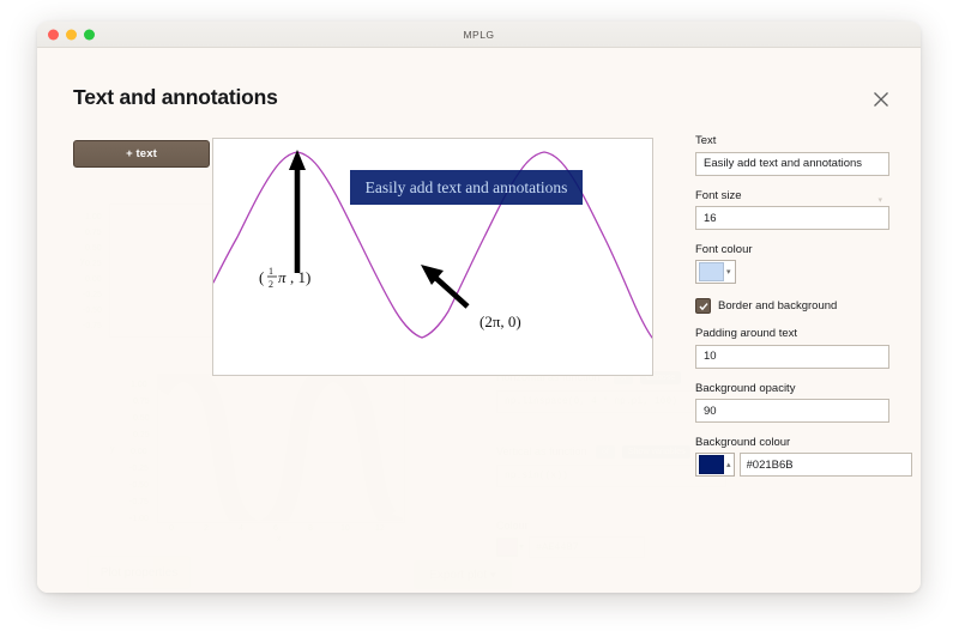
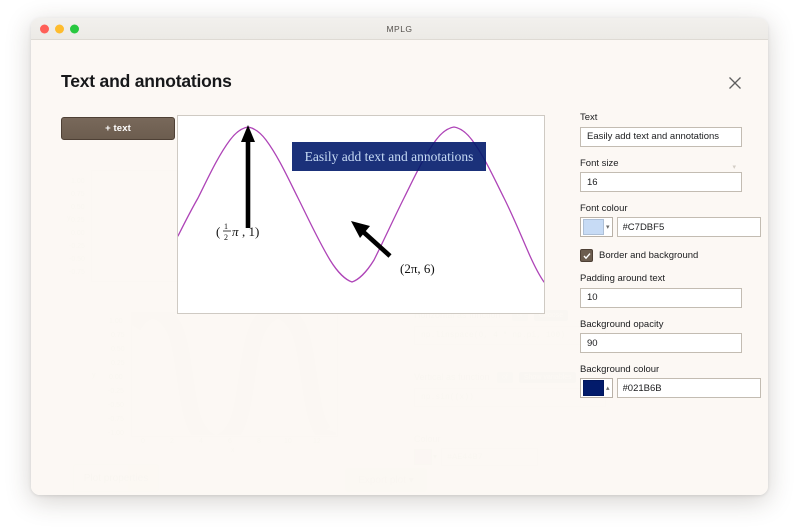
  MPLG
  Horizontal as function
  Text and annotations
  + text
  Easily add text and annotations
  (
  1
  2
  π
  , 1)
- (2π, 0)
+ (2π, 6)
  Text
  Easily add text and annotations
  Font size
  16
  Font colour
+ #C7DBF5
  Border and background
  Padding around text
  10
  Background opacity
  90
  Background colour
  #021B6B
